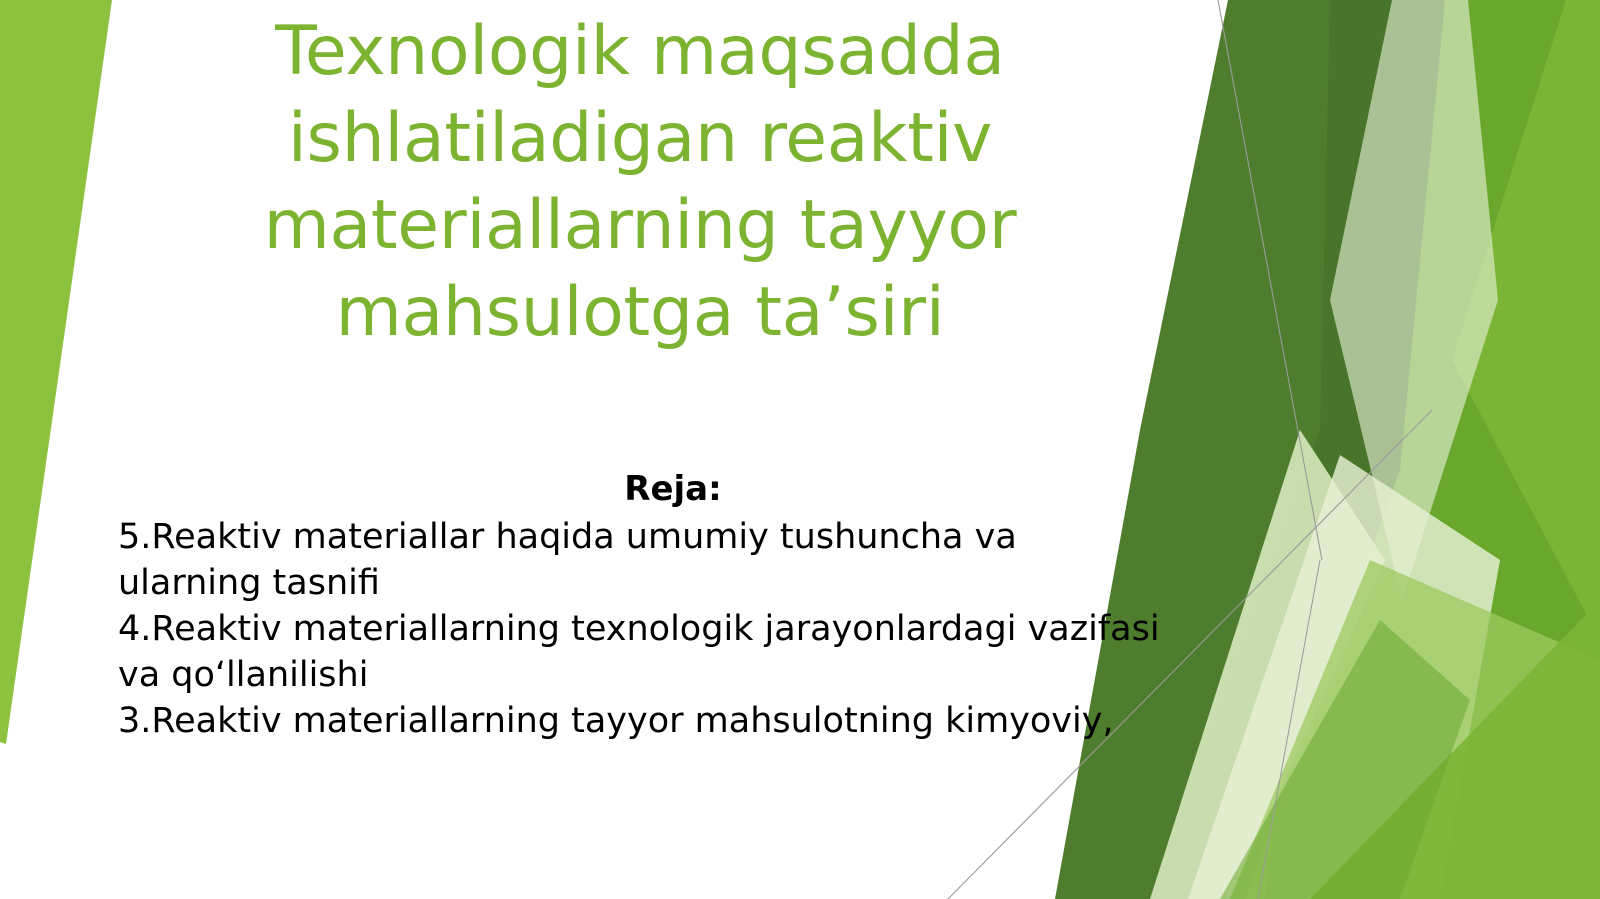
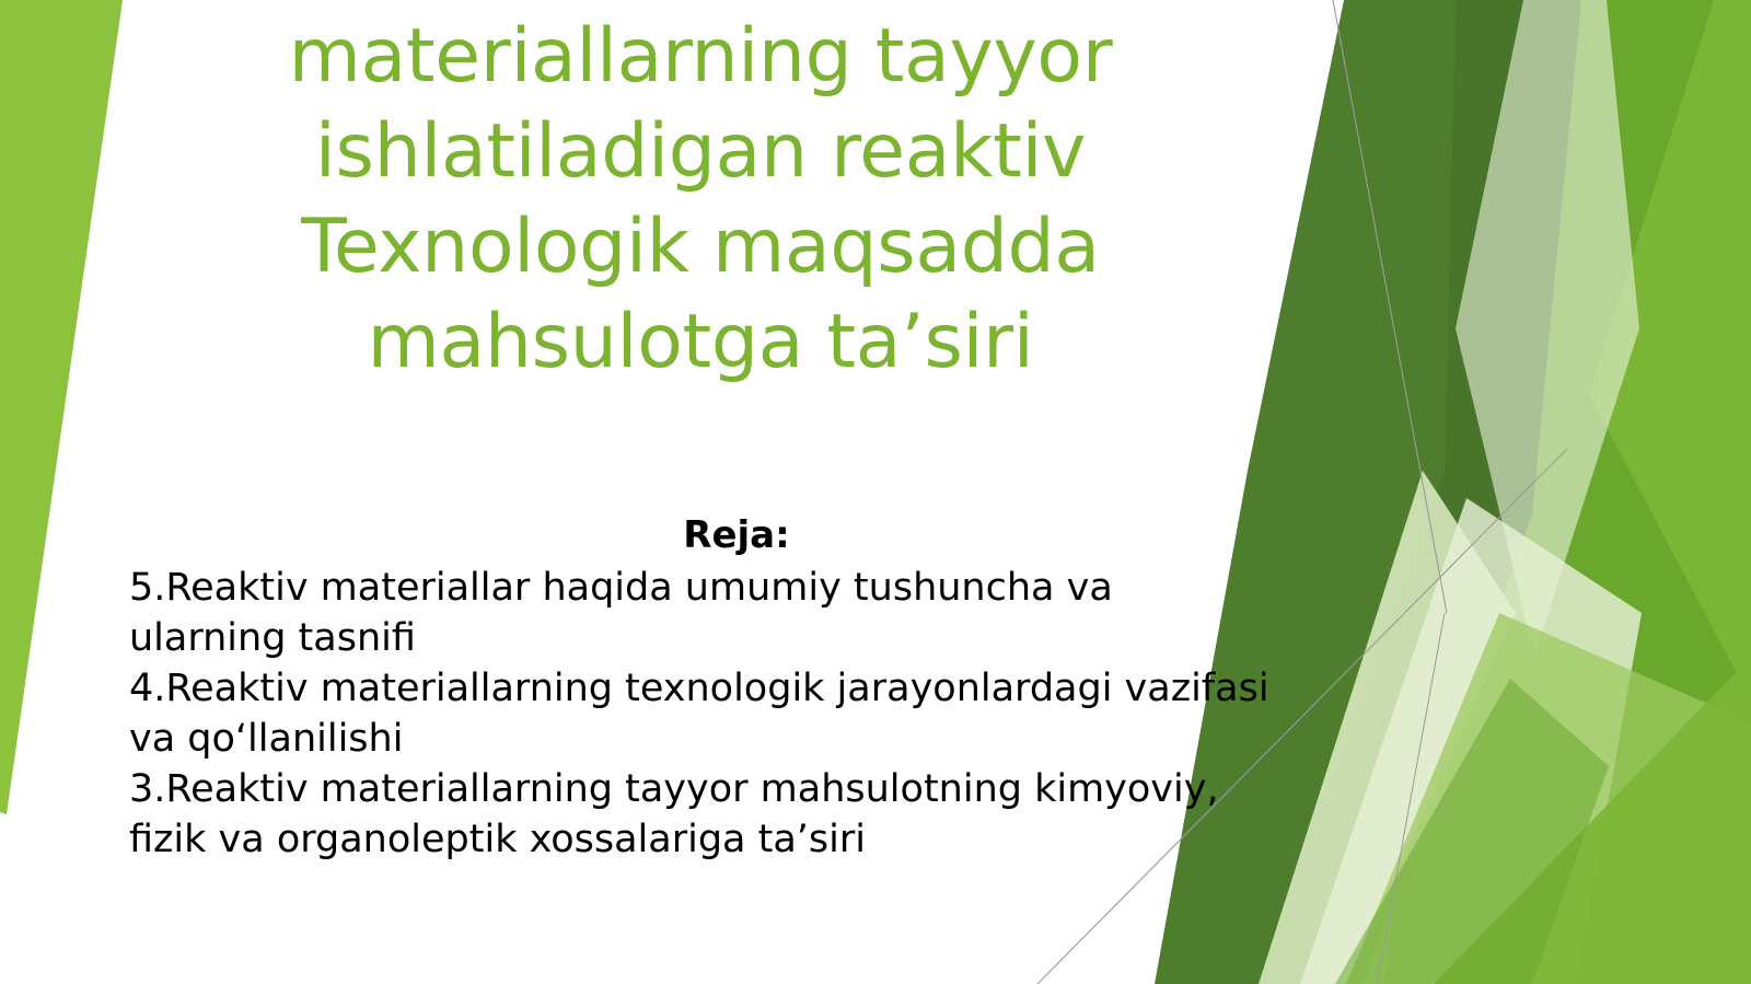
- Texnologik maqsadda
+ materiallarning tayyor
  ishlatiladigan reaktiv
- materiallarning tayyor
+ Texnologik maqsadda
  mahsulotga ta’siri
  Reja:
  5.Reaktiv materiallar haqida umumiy tushuncha va
  ularning tasnifi
  4.Reaktiv materiallarning texnologik jarayonlardagi vazifasi
  va qo‘llanilishi
  3.Reaktiv materiallarning tayyor mahsulotning kimyoviy,
+ fizik va organoleptik xossalariga ta’siri
